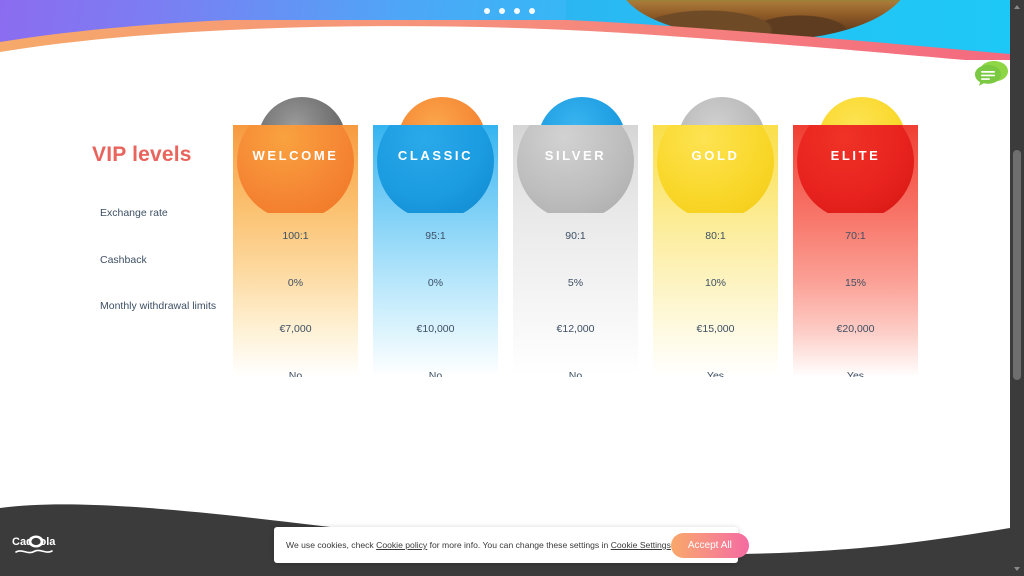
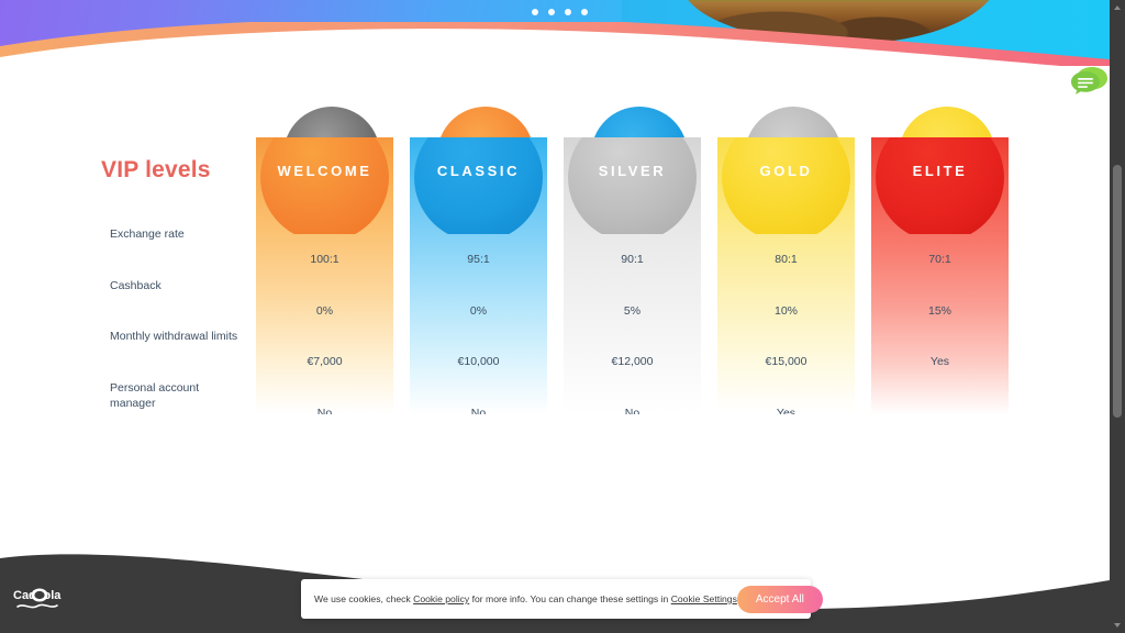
  VIP levels
  Exchange rate
  Cashback
  Monthly withdrawal limits
+ Personal account manager
  WELCOME
  100:1
  0%
  €7,000
  No
  CLASSIC
  95:1
  0%
  €10,000
  No
  SILVER
  90:1
  5%
  €12,000
  No
  GOLD
  80:1
  10%
  €15,000
  Yes
  ELITE
  70:1
  15%
- €20,000
  Yes
  We use cookies, check Cookie policy for more info. You can change these settings in Cookie Settings
  Accept All
